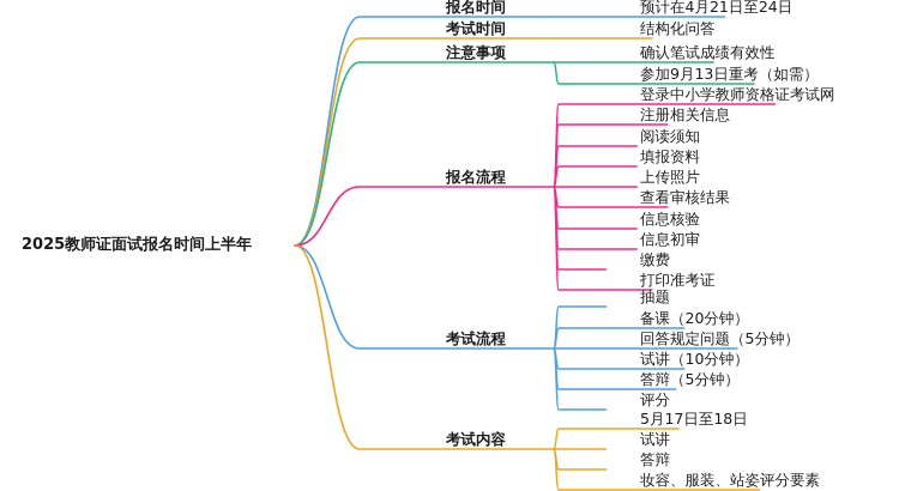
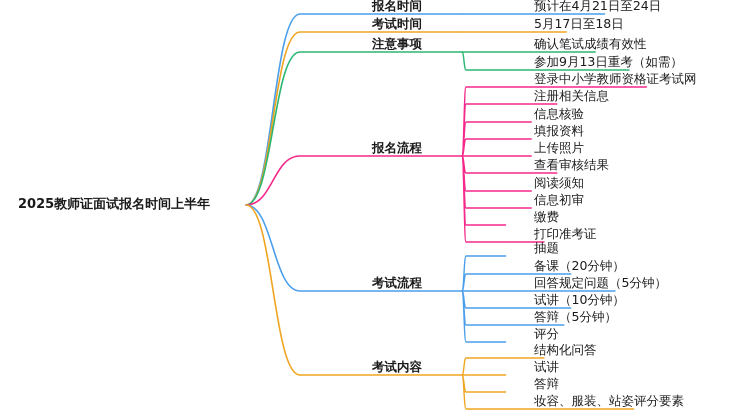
  2025教师证面试报名时间上半年
  报名时间
  预计在4月21日至24日
  考试时间
- 结构化问答
+ 5月17日至18日
  注意事项
  确认笔试成绩有效性
  参加9月13日重考（如需）
  报名流程
  登录中小学教师资格证考试网
  注册相关信息
- 阅读须知
+ 信息核验
  填报资料
  上传照片
  查看审核结果
- 信息核验
+ 阅读须知
  信息初审
  缴费
  打印准考证
  考试流程
  抽题
  备课（20分钟）
  回答规定问题（5分钟）
  试讲（10分钟）
  答辩（5分钟）
  评分
  考试内容
- 5月17日至18日
+ 结构化问答
  试讲
  答辩
  妆容、服装、站姿评分要素
